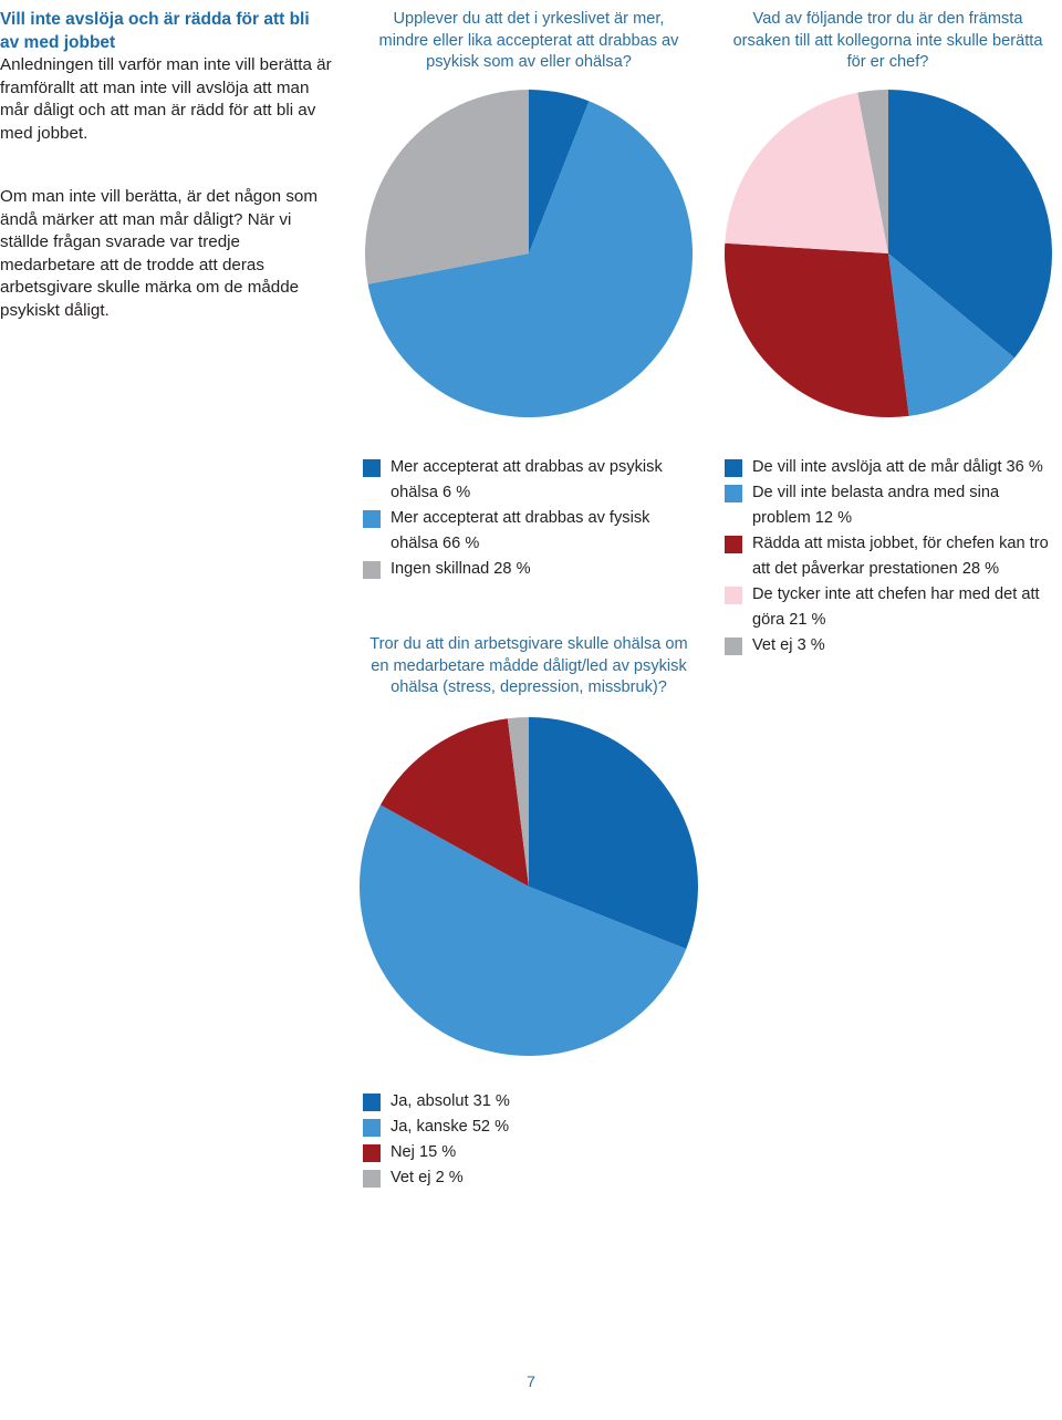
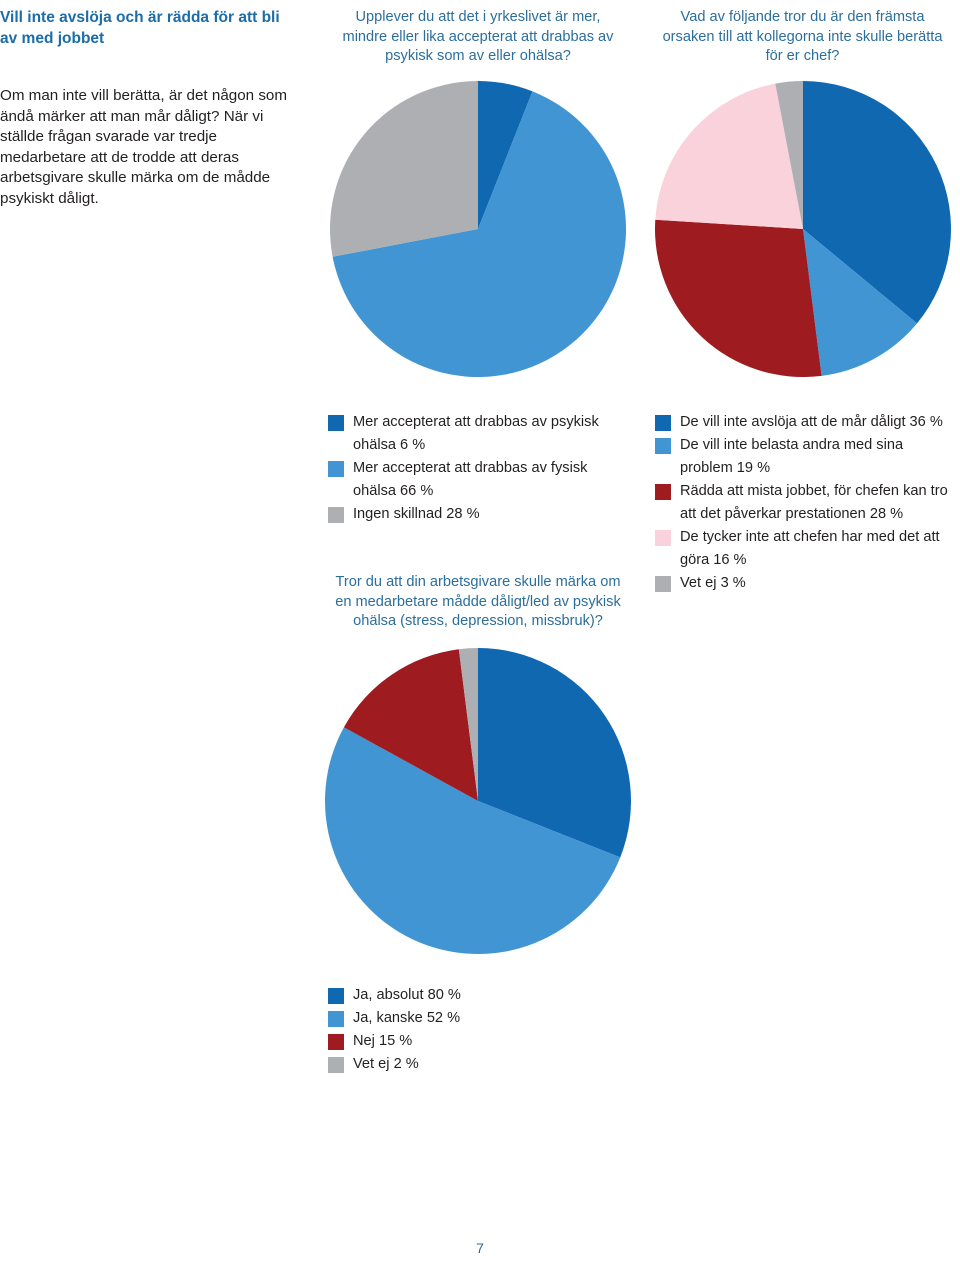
  Vill inte avslöja och är rädda för att bli av med jobbet
- Anledningen till varför man inte vill berätta är framförallt att man inte vill avslöja att man mår dåligt och att man är rädd för att bli av med jobbet.
  Om man inte vill berätta, är det någon som ändå märker att man mår dåligt? När vi ställde frågan svarade var tredje medarbetare att de trodde att deras arbetsgivare skulle märka om de mådde psykiskt dåligt.
  Upplever du att det i yrkeslivet är mer, mindre eller lika accepterat att drabbas av psykisk som av eller ohälsa?
  Mer accepterat att drabbas av psykisk ohälsa 6 %
  Mer accepterat att drabbas av fysisk ohälsa 66 %
  Ingen skillnad 28 %
  Vad av följande tror du är den främsta orsaken till att kollegorna inte skulle berätta för er chef?
  De vill inte avslöja att de mår dåligt 36 %
- De vill inte belasta andra med sina problem 12 %
+ De vill inte belasta andra med sina problem 19 %
  Rädda att mista jobbet, för chefen kan tro att det påverkar prestationen 28 %
- De tycker inte att chefen har med det att göra 21 %
+ De tycker inte att chefen har med det att göra 16 %
  Vet ej 3 %
- Tror du att din arbetsgivare skulle ohälsa om en medarbetare mådde dåligt/led av psykisk ohälsa (stress, depression, missbruk)?
+ Tror du att din arbetsgivare skulle märka om en medarbetare mådde dåligt/led av psykisk ohälsa (stress, depression, missbruk)?
- Ja, absolut 31 %
+ Ja, absolut 80 %
  Ja, kanske 52 %
  Nej 15 %
  Vet ej 2 %
  7
